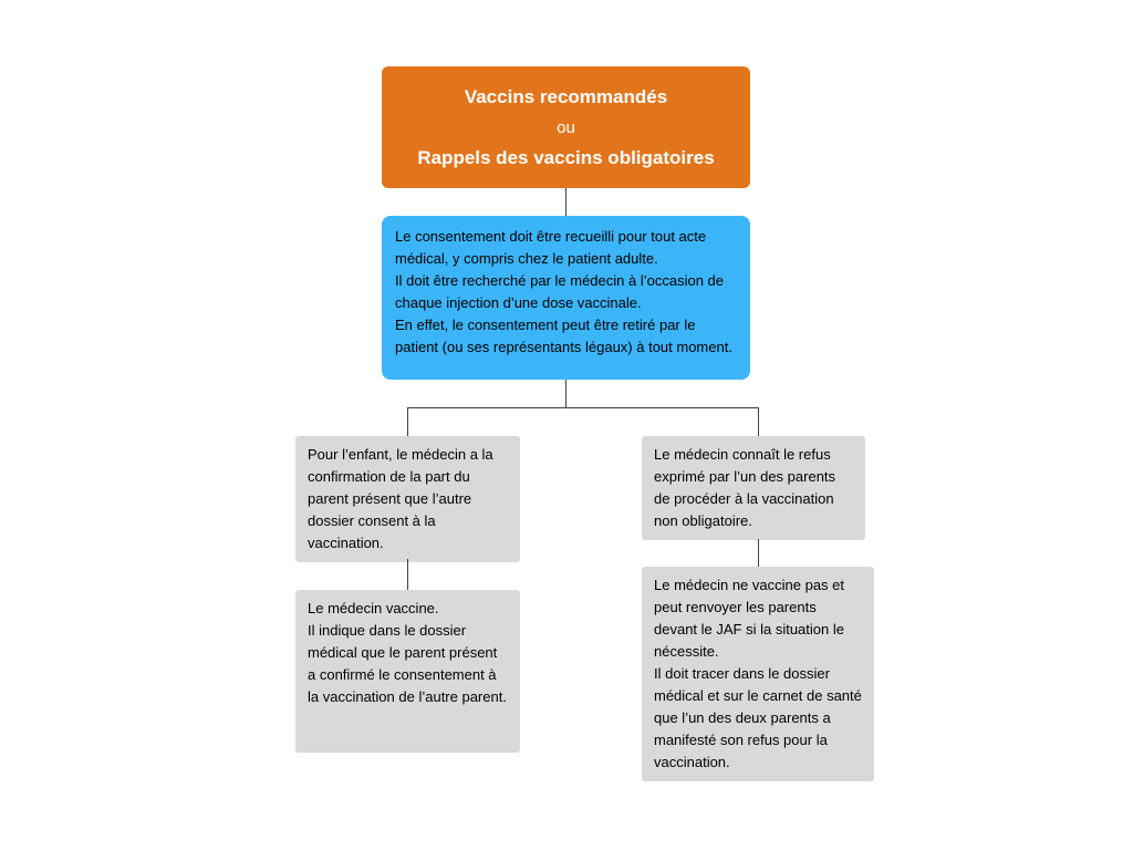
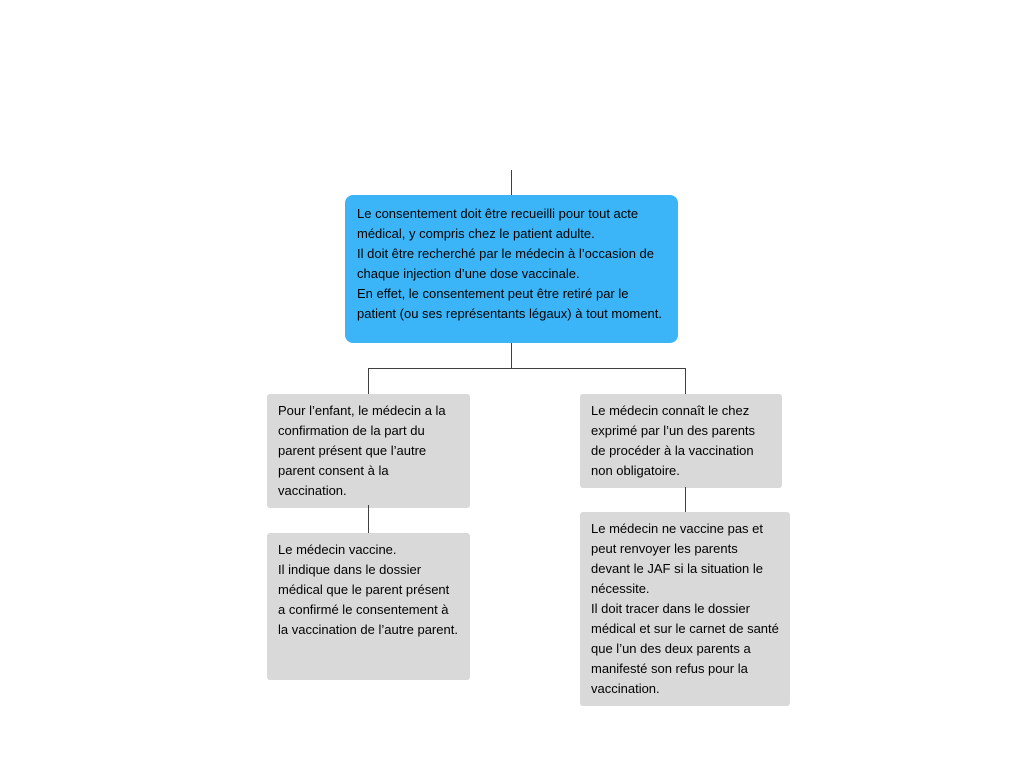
- Vaccins recommandés
- ou
- Rappels des vaccins obligatoires
  Le consentement doit être recueilli pour tout acte médical, y compris chez le patient adulte.
  Il doit être recherché par le médecin à l’occasion de chaque injection d’une dose vaccinale.
  En effet, le consentement peut être retiré par le patient (ou ses représentants légaux) à tout moment.
- Pour l’enfant, le médecin a la confirmation de la part du parent présent que l’autre dossier consent à la vaccination.
+ Pour l’enfant, le médecin a la confirmation de la part du parent présent que l’autre parent consent à la vaccination.
  Le médecin vaccine.
  Il indique dans le dossier médical que le parent présent a confirmé le consentement à la vaccination de l’autre parent.
- Le médecin connaît le refus exprimé par l’un des parents de procéder à la vaccination non obligatoire.
+ Le médecin connaît le chez exprimé par l’un des parents de procéder à la vaccination non obligatoire.
  Le médecin ne vaccine pas et peut renvoyer les parents devant le JAF si la situation le nécessite.
  Il doit tracer dans le dossier médical et sur le carnet de santé que l’un des deux parents a manifesté son refus pour la vaccination.
